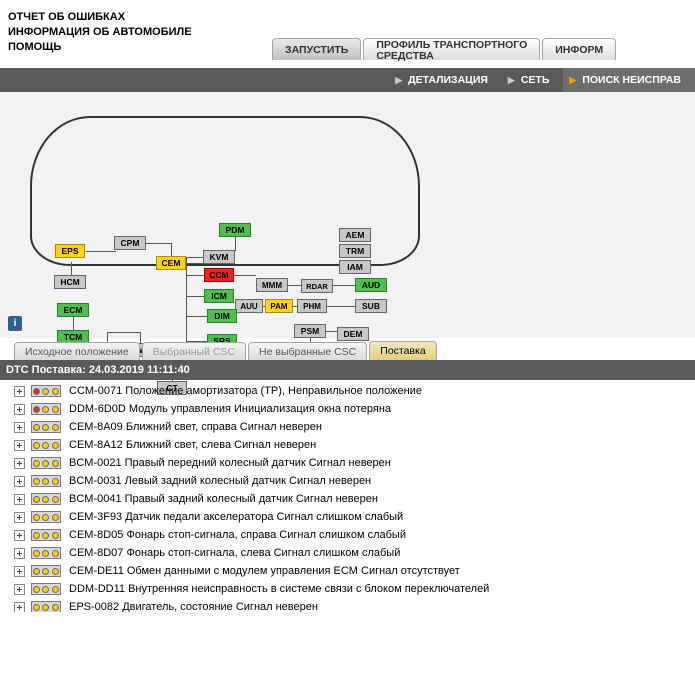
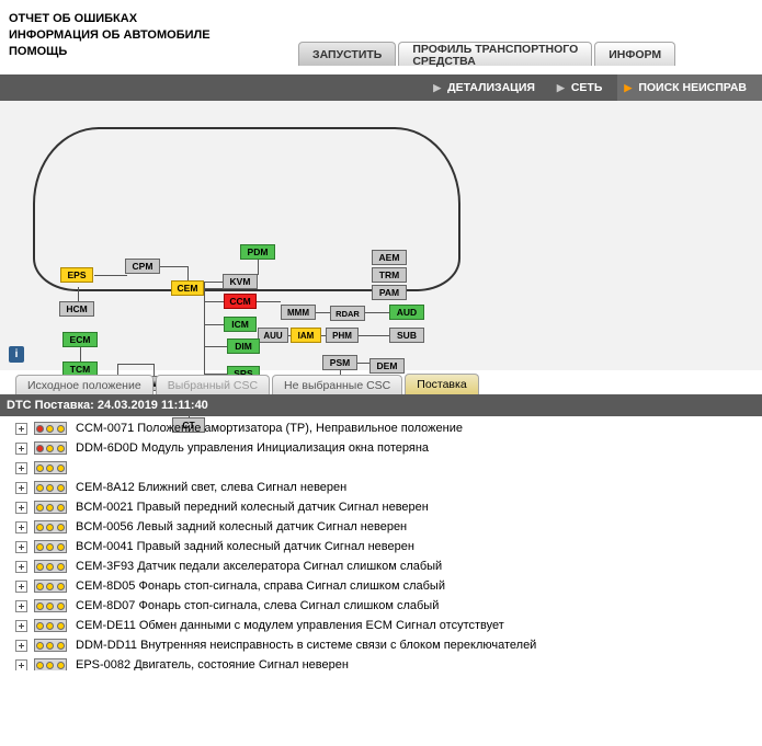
  ОТЧЕТ ОБ ОШИБКАХ
  ИНФОРМАЦИЯ ОБ АВТОМОБИЛЕ
  ПОМОЩЬ
  ЗАПУСТИТЬ
  ПРОФИЛЬ ТРАНСПОРТНОГО
  СРЕДСТВА
  ИНФОРМ
  ▶
  ДЕТАЛИЗАЦИЯ
  ▶
  СЕТЬ
  ▶
  ПОИСК НЕИСПРАВ
  PDM
  CPM
  EPS
  CEM
  KVM
  AEM
  TRM
- IAM
+ PAM
  CCM
  MMM
  RDAR
  AUD
  HCM
  ICM
  ECM
  AUU
- PAM
+ IAM
  PHM
  SUB
  DIM
  TCM
  SRS
  PSM
  DEM
  CT
  i
  Исходное положение
  Выбранный CSC
  Не выбранные CSC
  Поставка
  DTC Поставка: 24.03.2019 11:11:40
  CCM-0071 Положение амортизатора (ТР), Неправильное положение
  DDM-6D0D Модуль управления Инициализация окна потеряна
- CEM-8A09 Ближний свет, справа Сигнал неверен
  CEM-8A12 Ближний свет, слева Сигнал неверен
  BCM-0021 Правый передний колесный датчик Сигнал неверен
- BCM-0031 Левый задний колесный датчик Сигнал неверен
+ BCM-0056 Левый задний колесный датчик Сигнал неверен
  BCM-0041 Правый задний колесный датчик Сигнал неверен
  CEM-3F93 Датчик педали акселератора Сигнал слишком слабый
  CEM-8D05 Фонарь стоп-сигнала, справа Сигнал слишком слабый
  CEM-8D07 Фонарь стоп-сигнала, слева Сигнал слишком слабый
  CEM-DE11 Обмен данными с модулем управления ECM Сигнал отсутствует
  DDM-DD11 Внутренняя неисправность в системе связи с блоком переключателей
  EPS-0082 Двигатель, состояние Сигнал неверен
